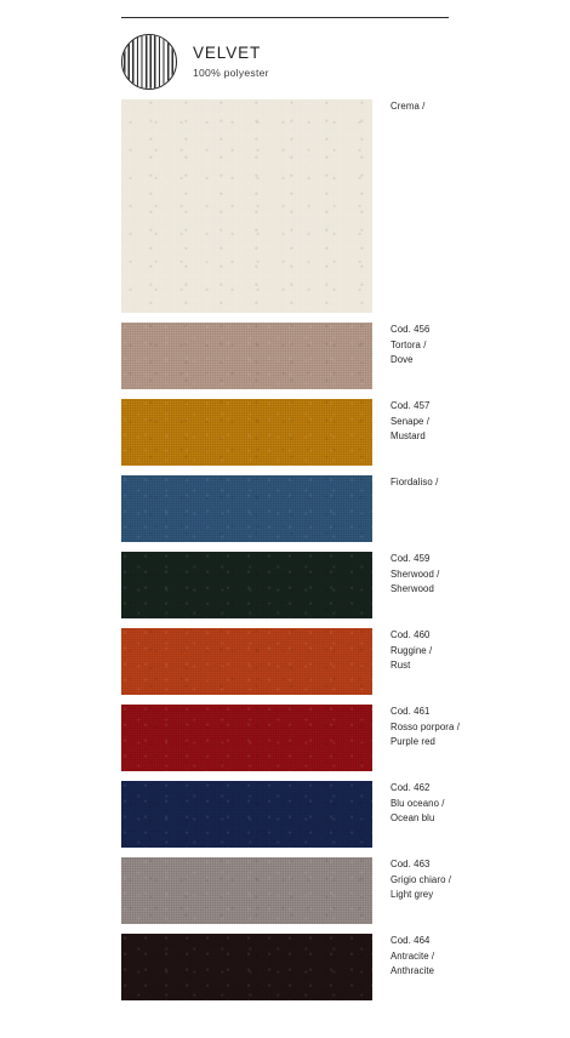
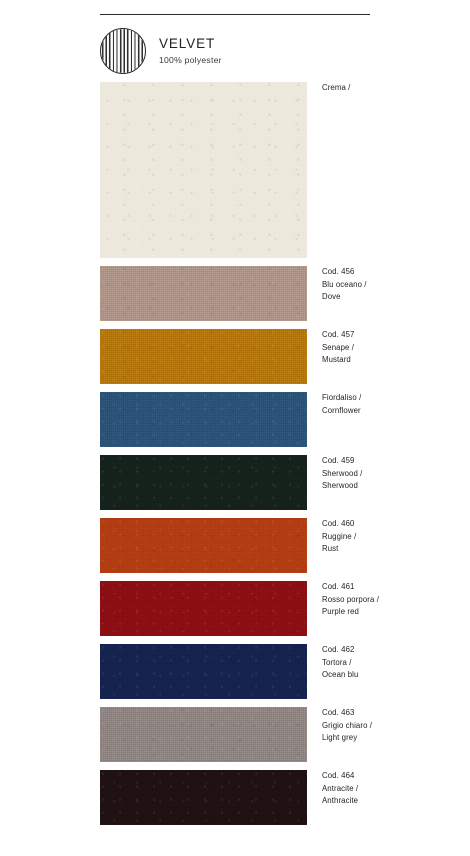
  VELVET
  100% polyester
  Crema /
  Cod. 456
- Tortora /
+ Blu oceano /
  Dove
  Cod. 457
  Senape /
  Mustard
  Fiordaliso /
+ Cornflower
  Cod. 459
  Sherwood /
  Sherwood
  Cod. 460
  Ruggine /
  Rust
  Cod. 461
  Rosso porpora /
  Purple red
  Cod. 462
- Blu oceano /
+ Tortora /
  Ocean blu
  Cod. 463
  Grigio chiaro /
  Light grey
  Cod. 464
  Antracite /
  Anthracite
